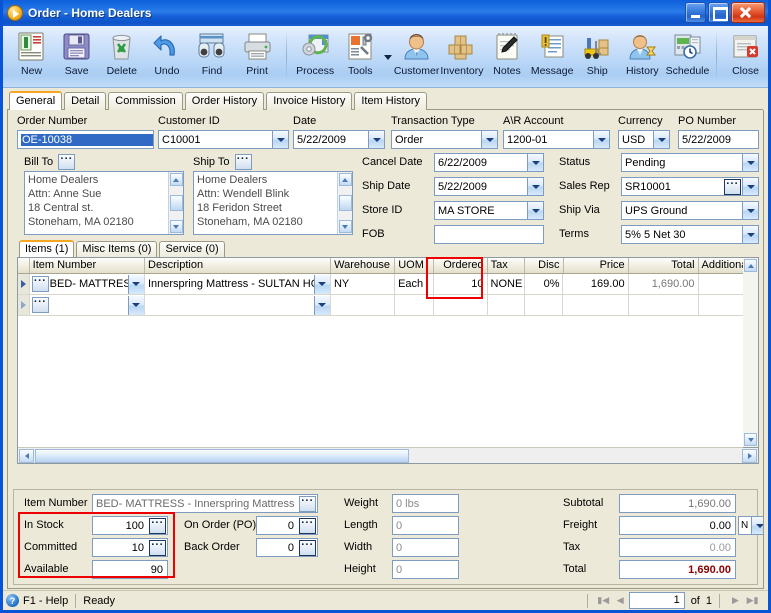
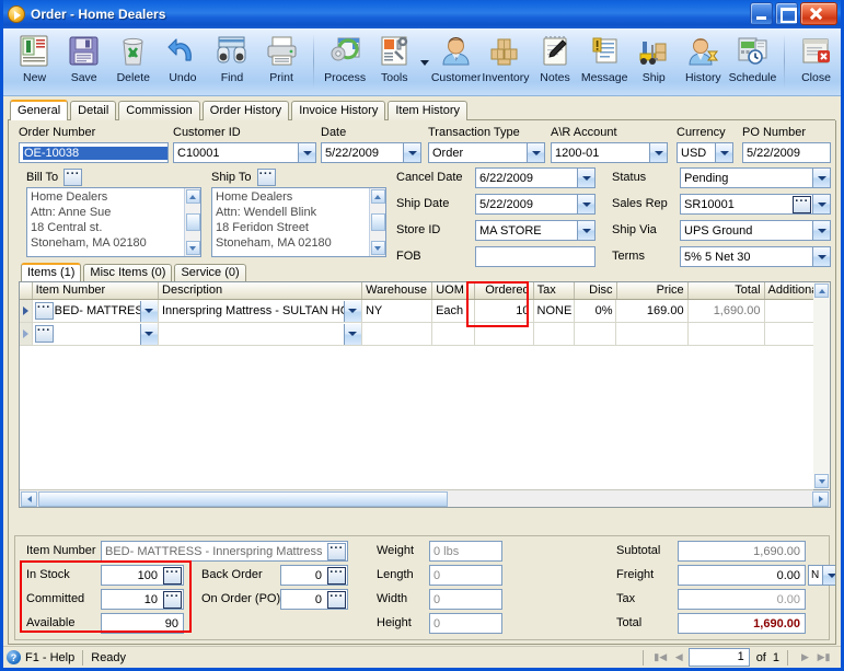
  Order - Home Dealers
  New
  Save
  Delete
  Undo
  Find
  Print
  Process
  Tools
  Customer
  Inventory
  Notes
  Message
  Ship
  History
  Schedule
  Close
  General
  Detail
  Commission
  Order History
  Invoice History
  Item History
  Order Number
  Customer ID
  Date
  Transaction Type
  A\R Account
  Currency
  PO Number
  OE-10038
  C10001
  5/22/2009
  Order
  1200-01
  USD
  5/22/2009
  Bill To
  Home Dealers
  Attn: Anne Sue
  18 Central st.
  Stoneham, MA 02180
  Ship To
  Home Dealers
  Attn: Wendell Blink
  18 Feridon Street
  Stoneham, MA 02180
  Cancel Date
  6/22/2009
  Ship Date
  5/22/2009
  Store ID
  MA STORE
  FOB
  Status
  Pending
  Sales Rep
  SR10001
  Ship Via
  UPS Ground
  Terms
  5% 5 Net 30
  Items (1)
  Misc Items (0)
  Service (0)
  Item Number
  Description
  Warehouse
  UOM
  Ordered
  Tax
  Disc
  Price
  Total
  Addition
  BED- MATTRE
  Innerspring Mattress - SULTAN H
  NY
  Each
  10
  NONE
  0%
  169.00
  1,690.00
  Item Number
  BED- MATTRESS - Innerspring Mattress
  In Stock
  100
  Committed
  10
  Available
  90
- On Order (PO)
+ Back Order
  0
- Back Order
+ On Order (PO)
  0
  Weight
  0 lbs
  Length
  0
  Width
  0
  Height
  0
  Subtotal
  1,690.00
  Freight
  0.00
  N
  Tax
  0.00
  Total
  1,690.00
  ?
  F1 - Help
  Ready
  ▮◀
  ◀
  1
  of
  1
  ▶
  ▶▮
